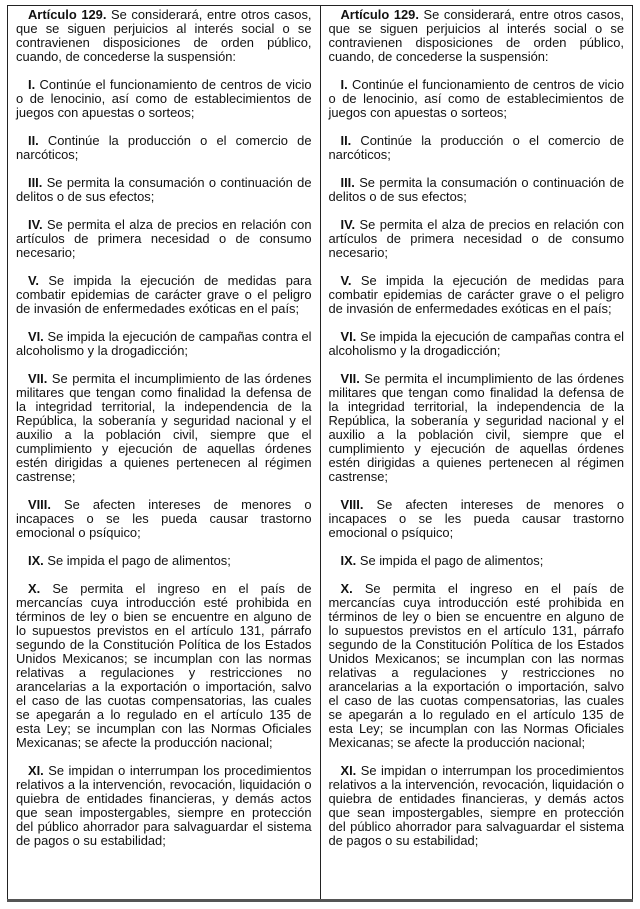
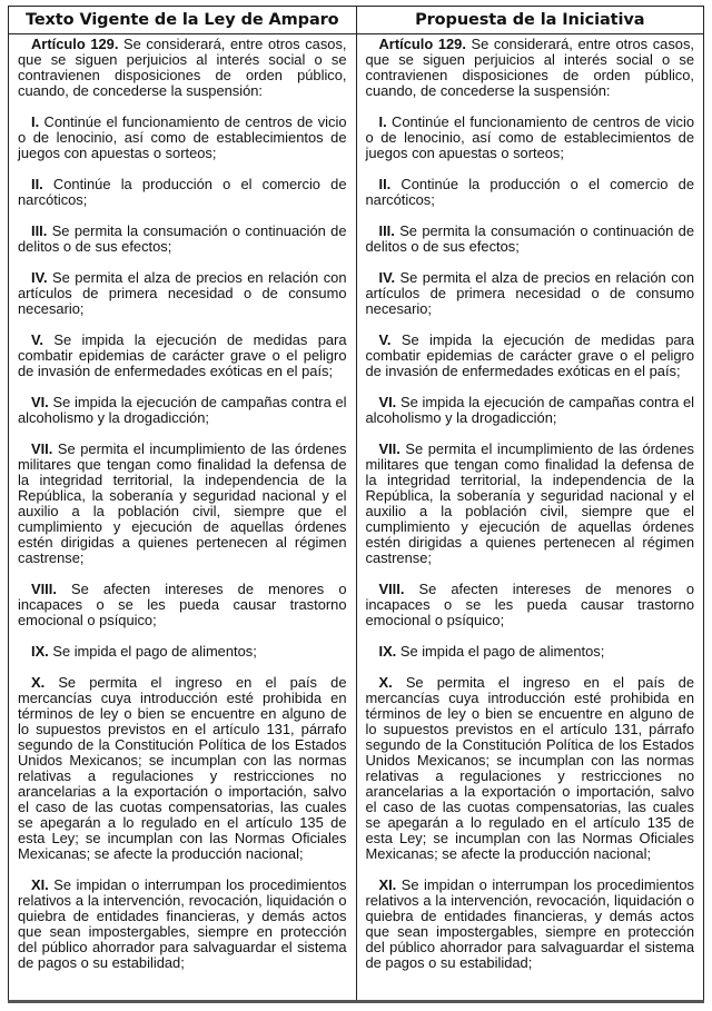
+ Texto Vigente de la Ley de Amparo	Propuesta de la Iniciativa
  Artículo 129. Se considerará, entre otros casos, que se siguen perjuicios al interés social o se contravienen disposiciones de orden público, cuando, de concederse la suspensión: I. Continúe el funcionamiento de centros de vicio o de lenocinio, así como de establecimientos de juegos con apuestas o sorteos;II. Continúe la producción o el comercio de narcóticos;III. Se permita la consumación o continuación de delitos o de sus efectos;IV. Se permita el alza de precios en relación con artículos de primera necesidad o de consumo necesario;V. Se impida la ejecución de medidas para combatir epidemias de carácter grave o el peligro de invasión de enfermedades exóticas en el país;VI. Se impida la ejecución de campañas contra el alcoholismo y la drogadicción;VII. Se permita el incumplimiento de las órdenes militares que tengan como finalidad la defensa de la integridad territorial, la independencia de la República, la soberanía y seguridad nacional y el auxilio a la población civil, siempre que el cumplimiento y ejecución de aquellas órdenes estén dirigidas a quienes pertenecen al régimen castrense;VIII. Se afecten intereses de menores o incapaces o se les pueda causar trastorno emocional o psíquico;IX. Se impida el pago de alimentos;X. Se permita el ingreso en el país de mercancías cuya introducción esté prohibida en términos de ley o bien se encuentre en alguno de lo supuestos previstos en el artículo 131, párrafo segundo de la Constitución Política de los Estados Unidos Mexicanos; se incumplan con las normas relativas a regulaciones y restricciones no arancelarias a la exportación o importación, salvo el caso de las cuotas compensatorias, las cuales se apegarán a lo regulado en el artículo 135 de esta Ley; se incumplan con las Normas Oficiales Mexicanas; se afecte la producción nacional;XI. Se impidan o interrumpan los procedimientos relativos a la intervención, revocación, liquidación o quiebra de entidades financieras, y demás actos que sean impostergables, siempre en protección del público ahorrador para salvaguardar el sistema de pagos o su estabilidad;	Artículo 129. Se considerará, entre otros casos, que se siguen perjuicios al interés social o se contravienen disposiciones de orden público, cuando, de concederse la suspensión: I. Continúe el funcionamiento de centros de vicio o de lenocinio, así como de establecimientos de juegos con apuestas o sorteos;II. Continúe la producción o el comercio de narcóticos;III. Se permita la consumación o continuación de delitos o de sus efectos;IV. Se permita el alza de precios en relación con artículos de primera necesidad o de consumo necesario;V. Se impida la ejecución de medidas para combatir epidemias de carácter grave o el peligro de invasión de enfermedades exóticas en el país;VI. Se impida la ejecución de campañas contra el alcoholismo y la drogadicción;VII. Se permita el incumplimiento de las órdenes militares que tengan como finalidad la defensa de la integridad territorial, la independencia de la República, la soberanía y seguridad nacional y el auxilio a la población civil, siempre que el cumplimiento y ejecución de aquellas órdenes estén dirigidas a quienes pertenecen al régimen castrense;VIII. Se afecten intereses de menores o incapaces o se les pueda causar trastorno emocional o psíquico;IX. Se impida el pago de alimentos;X. Se permita el ingreso en el país de mercancías cuya introducción esté prohibida en términos de ley o bien se encuentre en alguno de lo supuestos previstos en el artículo 131, párrafo segundo de la Constitución Política de los Estados Unidos Mexicanos; se incumplan con las normas relativas a regulaciones y restricciones no arancelarias a la exportación o importación, salvo el caso de las cuotas compensatorias, las cuales se apegarán a lo regulado en el artículo 135 de esta Ley; se incumplan con las Normas Oficiales Mexicanas; se afecte la producción nacional;XI. Se impidan o interrumpan los procedimientos relativos a la intervención, revocación, liquidación o quiebra de entidades financieras, y demás actos que sean impostergables, siempre en protección del público ahorrador para salvaguardar el sistema de pagos o su estabilidad;
